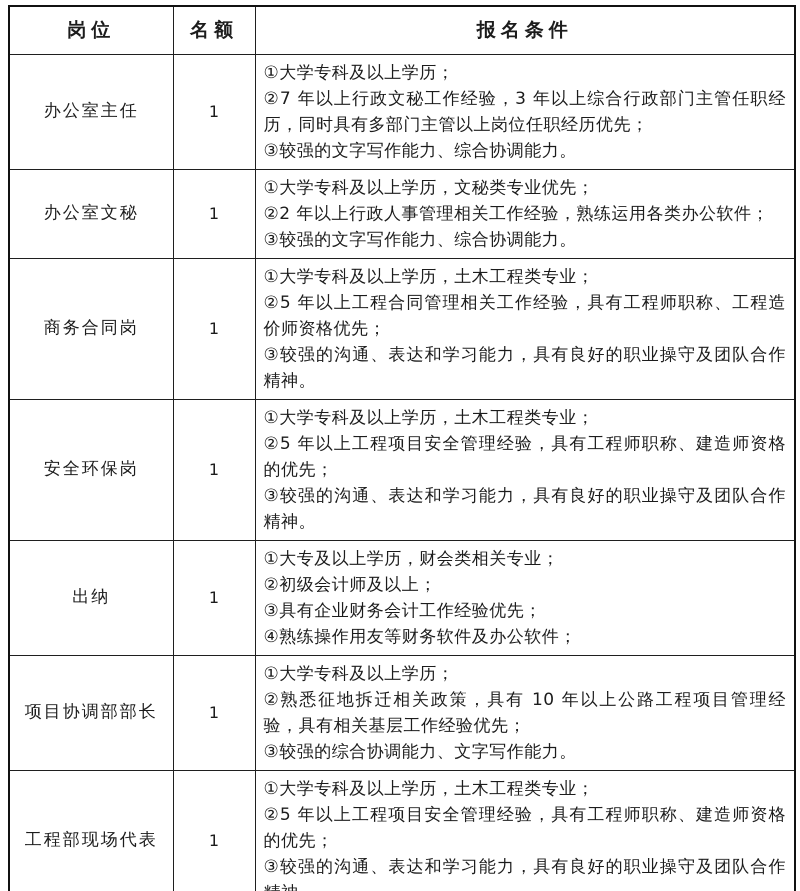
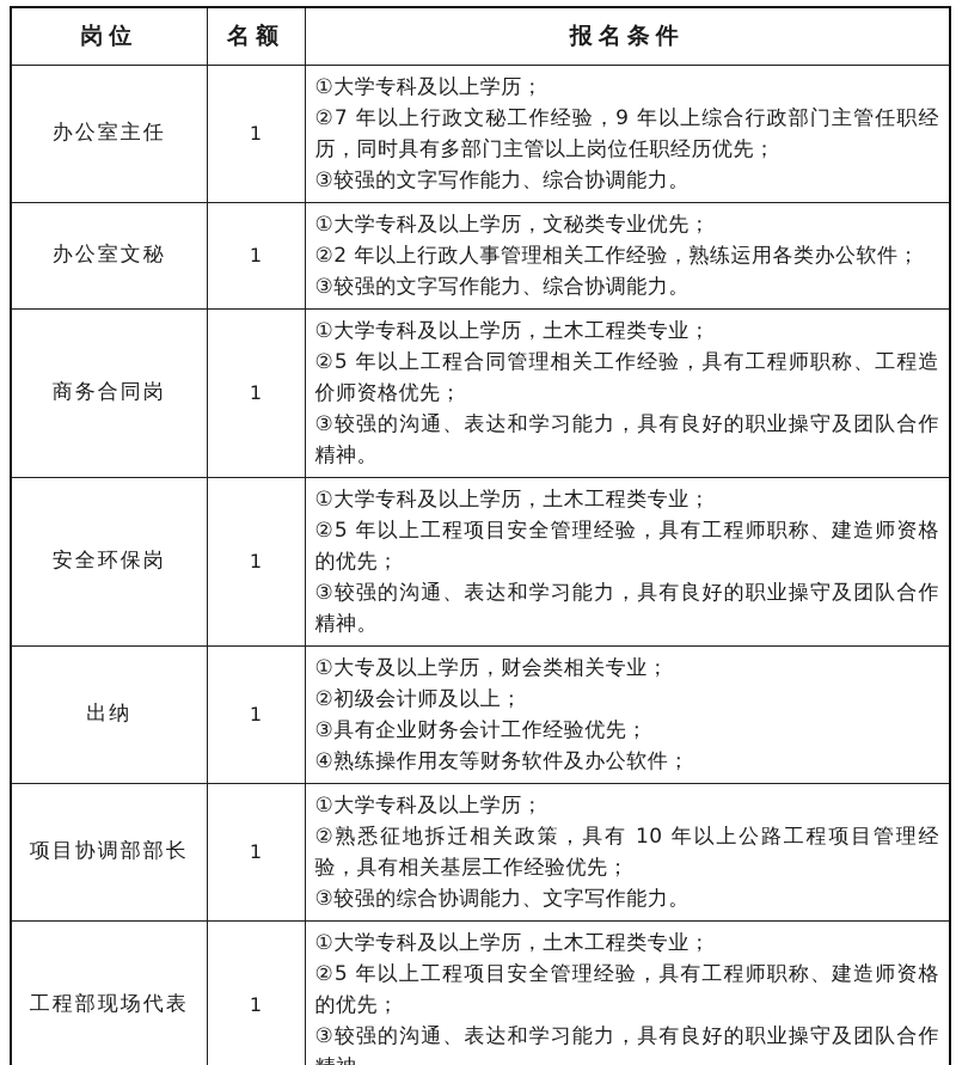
  岗位	名额	报名条件
- 办公室主任	1	①大学专科及以上学历；②7 年以上行政文秘工作经验，3 年以上综合行政部门主管任职经历，同时具有多部门主管以上岗位任职经历优先；③较强的文字写作能力、综合协调能力。
+ 办公室主任	1	①大学专科及以上学历；②7 年以上行政文秘工作经验，9 年以上综合行政部门主管任职经历，同时具有多部门主管以上岗位任职经历优先；③较强的文字写作能力、综合协调能力。
  办公室文秘	1	①大学专科及以上学历，文秘类专业优先；②2 年以上行政人事管理相关工作经验，熟练运用各类办公软件；③较强的文字写作能力、综合协调能力。
  商务合同岗	1	①大学专科及以上学历，土木工程类专业；②5 年以上工程合同管理相关工作经验，具有工程师职称、工程造价师资格优先；③较强的沟通、表达和学习能力，具有良好的职业操守及团队合作精神。
  安全环保岗	1	①大学专科及以上学历，土木工程类专业；②5 年以上工程项目安全管理经验，具有工程师职称、建造师资格的优先；③较强的沟通、表达和学习能力，具有良好的职业操守及团队合作精神。
  出纳	1	①大专及以上学历，财会类相关专业；②初级会计师及以上；③具有企业财务会计工作经验优先；④熟练操作用友等财务软件及办公软件；
  项目协调部部长	1	①大学专科及以上学历；②熟悉征地拆迁相关政策，具有 10 年以上公路工程项目管理经验，具有相关基层工作经验优先；③较强的综合协调能力、文字写作能力。
  工程部现场代表	1	①大学专科及以上学历，土木工程类专业；②5 年以上工程项目安全管理经验，具有工程师职称、建造师资格的优先；③较强的沟通、表达和学习能力，具有良好的职业操守及团队合作
